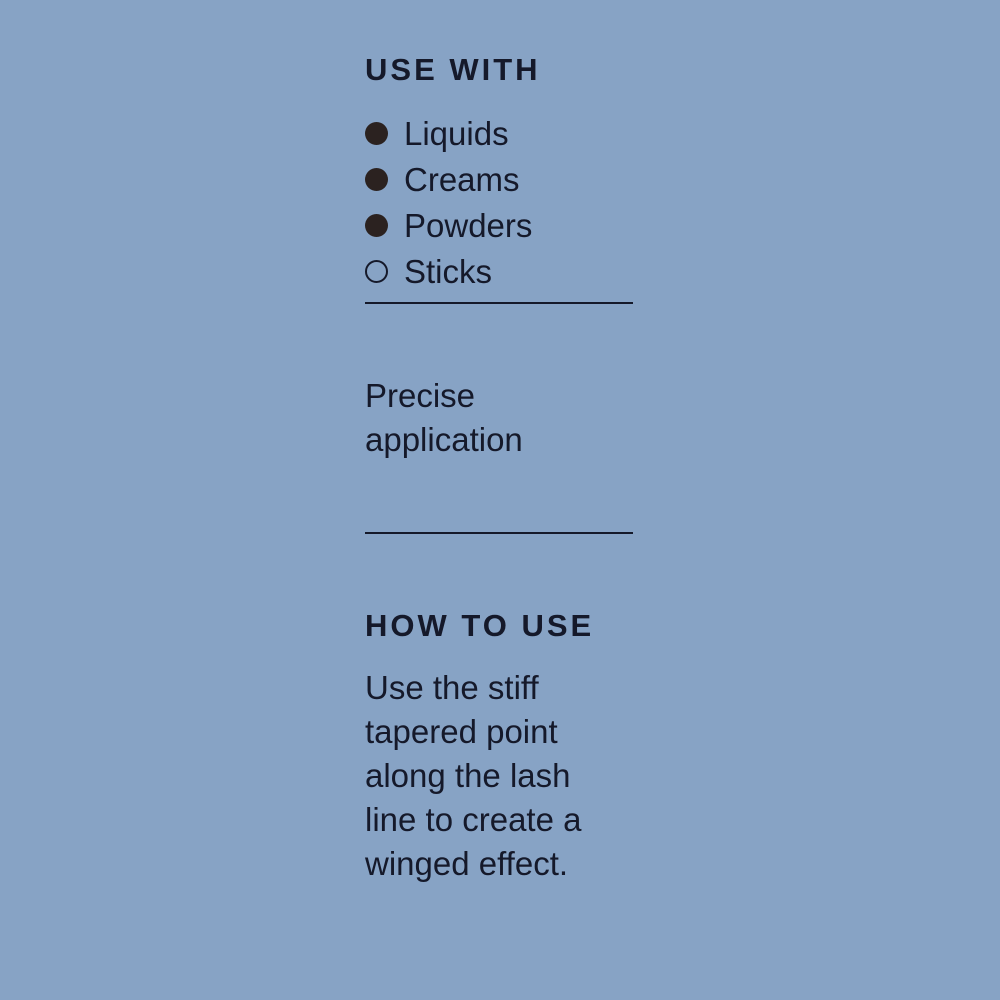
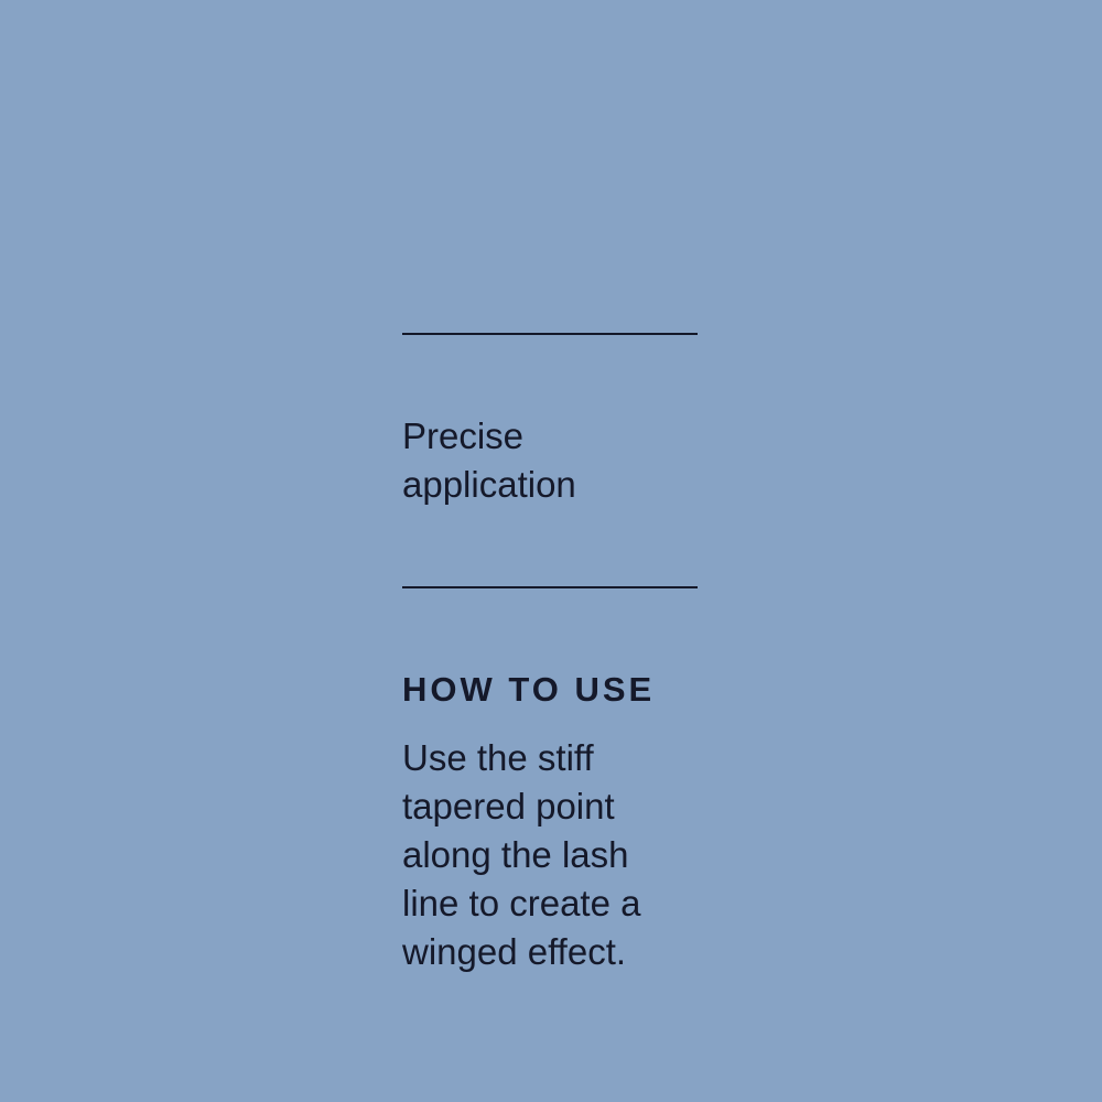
- USE WITH
- Liquids
- Creams
- Powders
- Sticks
  Precise
  application
  HOW TO USE
  Use the stiff
  tapered point
  along the lash
  line to create a
  winged effect.
